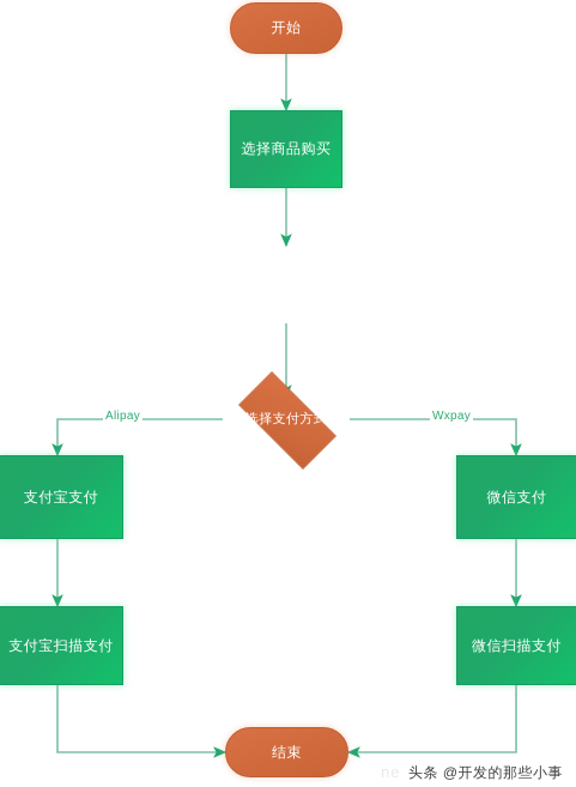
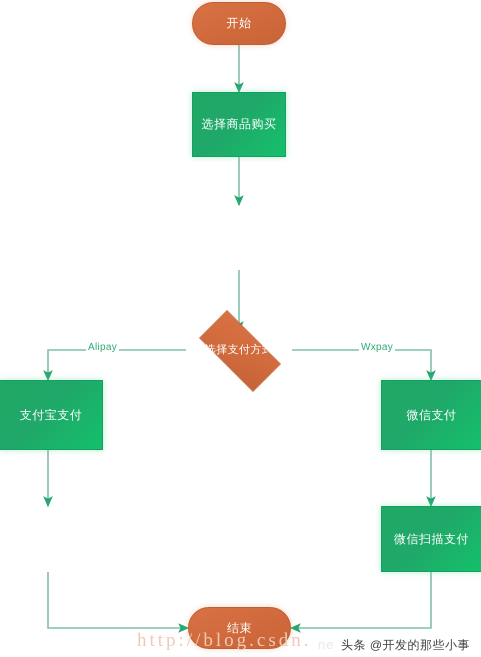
  开始
  选择商品购买
  选择支付方式
  Alipay
  Wxpay
  支付宝支付
- 支付宝扫描支付
  微信支付
  微信扫描支付
  结束
+ http://blog.csdn.
  头条 @开发的那些小事
